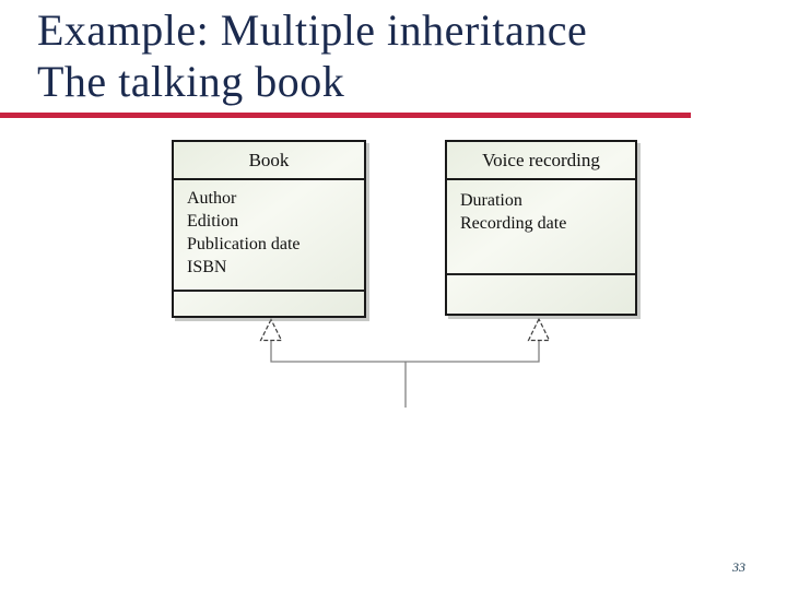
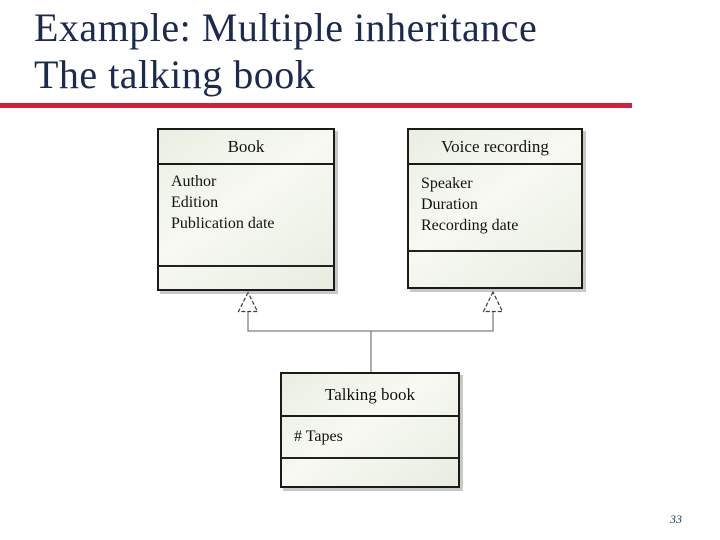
  Example: Multiple inheritance
  The talking book
  Book
  Author
  Edition
  Publication date
- ISBN
  Voice recording
+ Speaker
  Duration
  Recording date
+ Talking book
+ # Tapes
  33
